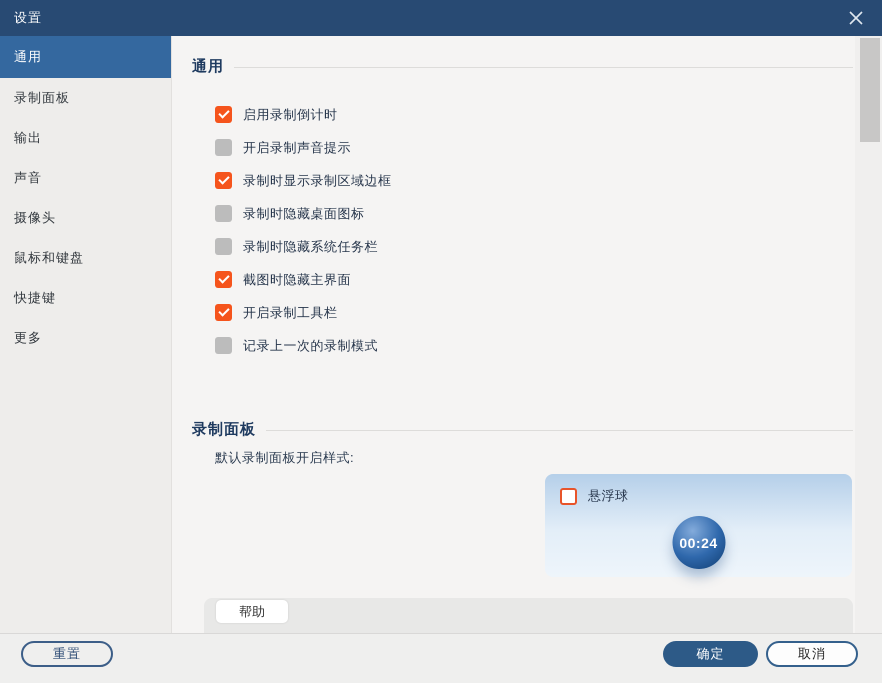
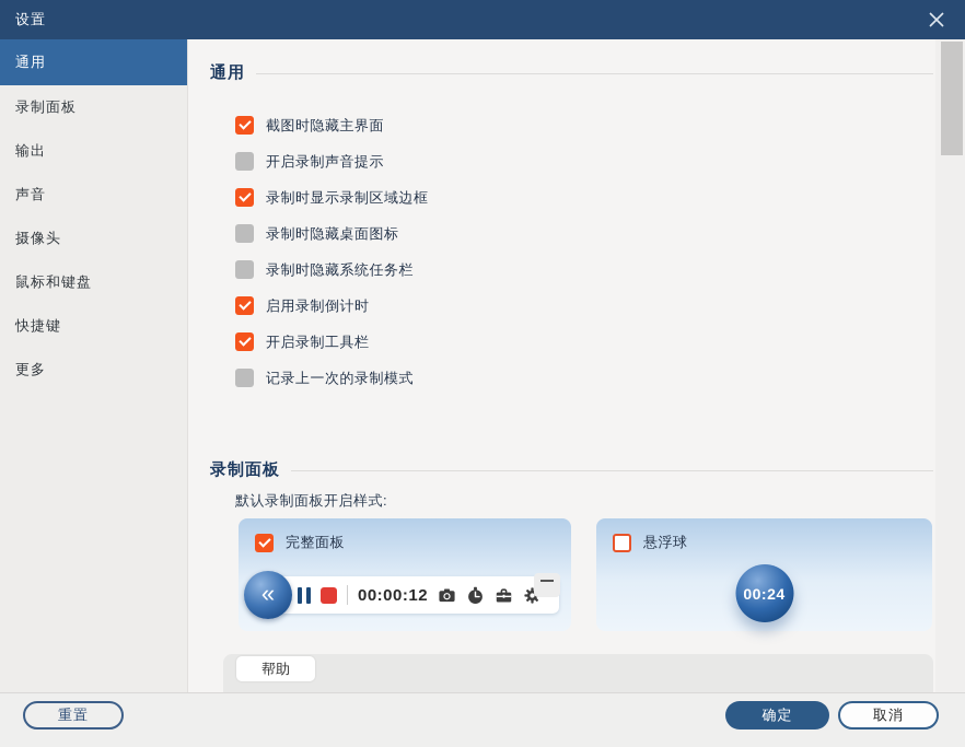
  设置
  通用
  录制面板
  输出
  声音
  摄像头
  鼠标和键盘
  快捷键
  更多
  通用
- 启用录制倒计时
+ 截图时隐藏主界面
  开启录制声音提示
  录制时显示录制区域边框
  录制时隐藏桌面图标
  录制时隐藏系统任务栏
- 截图时隐藏主界面
+ 启用录制倒计时
  开启录制工具栏
  记录上一次的录制模式
  录制面板
  默认录制面板开启样式:
+ 完整面板
+ «
+ 00:00:12
  悬浮球
  00:24
  帮助
  重置
  确定
  取消
